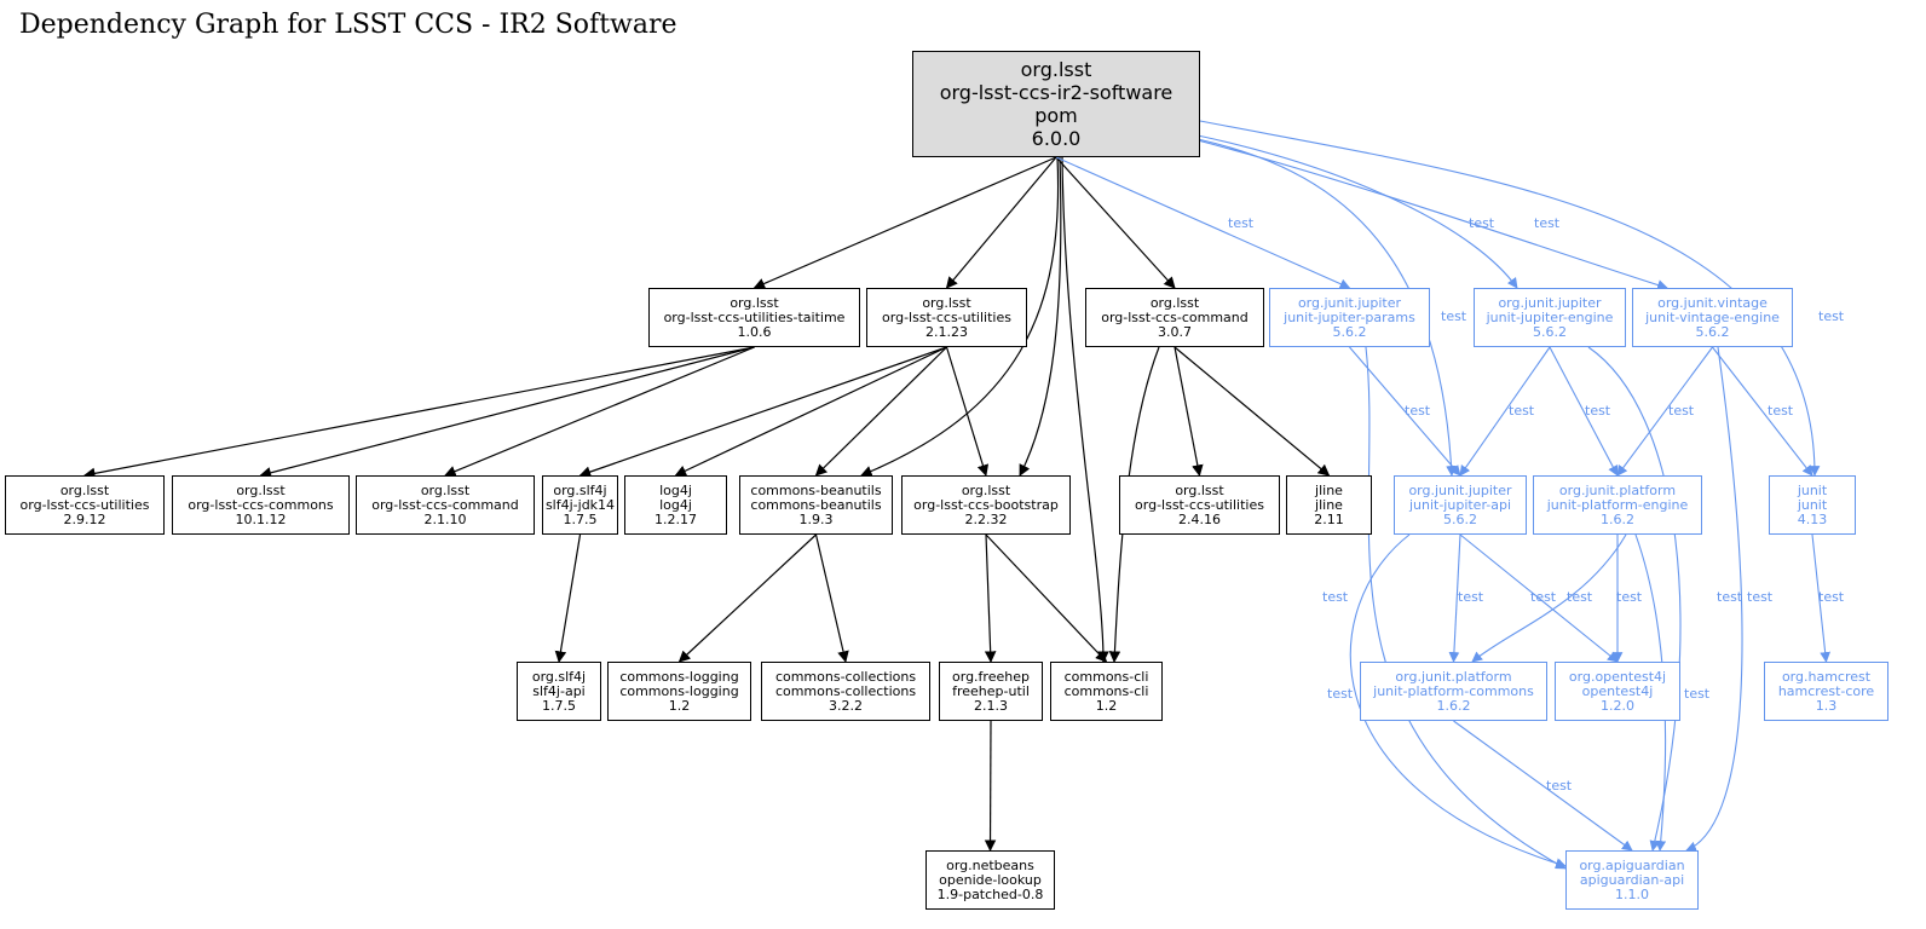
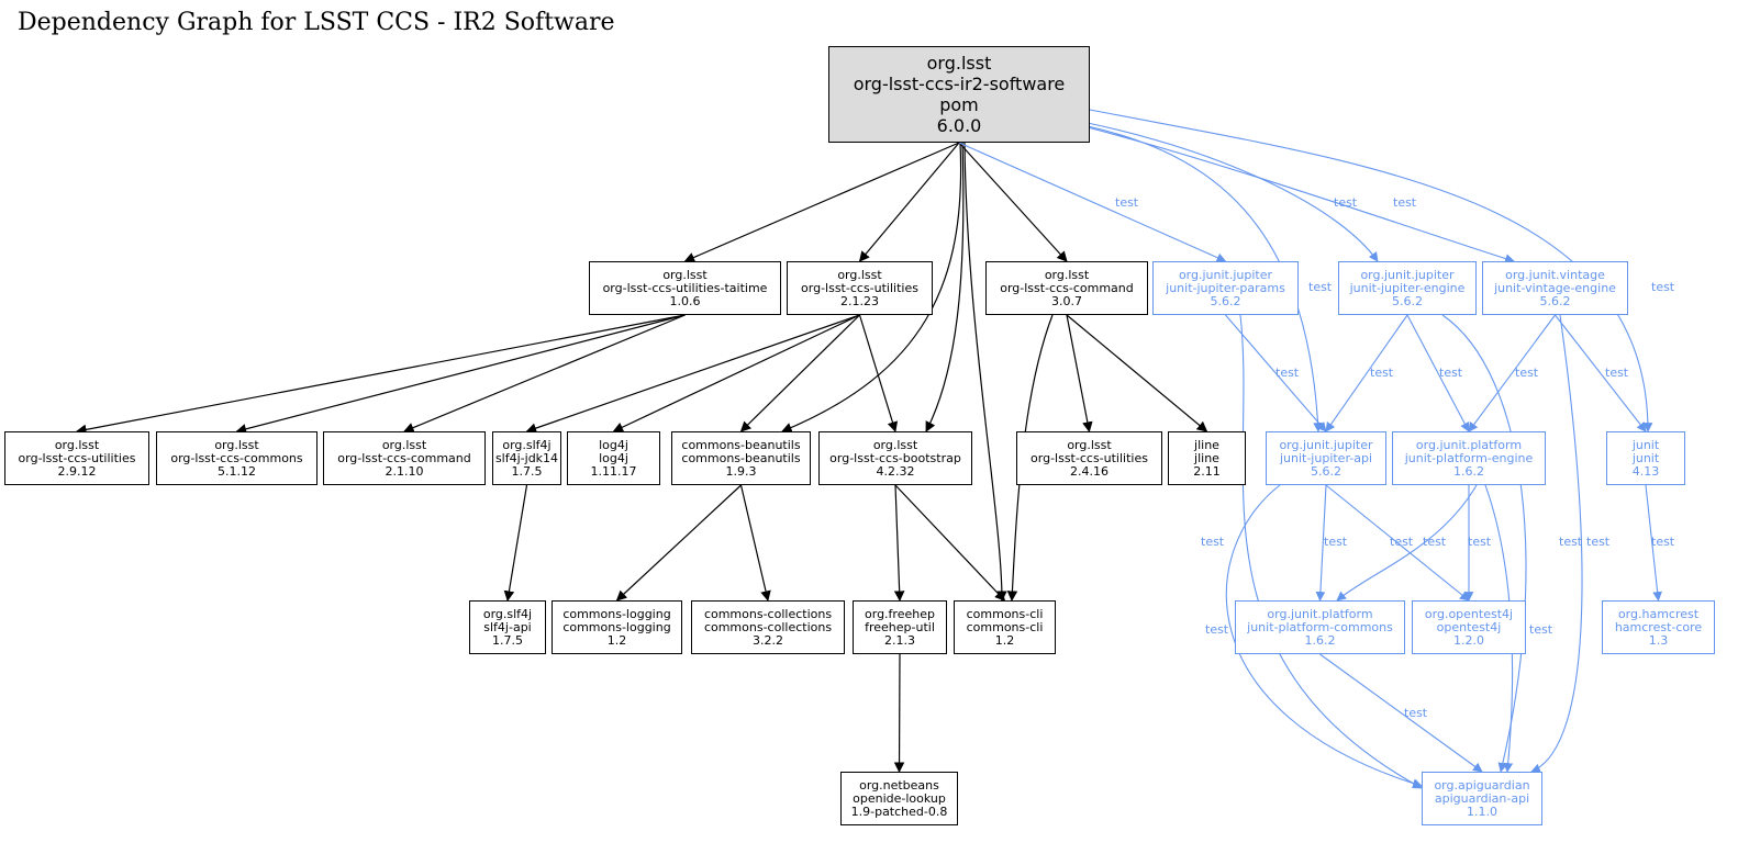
  Dependency Graph for LSST CCS - IR2 Software
  org.lsst
  org-lsst-ccs-ir2-software
  pom
  6.0.0
  org.lsst
  org-lsst-ccs-utilities-taitime
  1.0.6
  org.lsst
  org-lsst-ccs-utilities
  2.1.23
  org.lsst
  org-lsst-ccs-command
  3.0.7
  org.junit.jupiter
  junit-jupiter-params
  5.6.2
  org.junit.jupiter
  junit-jupiter-engine
  5.6.2
  org.junit.vintage
  junit-vintage-engine
  5.6.2
  org.lsst
  org-lsst-ccs-utilities
  2.9.12
  org.lsst
  org-lsst-ccs-commons
- 10.1.12
+ 5.1.12
  org.lsst
  org-lsst-ccs-command
  2.1.10
  org.slf4j
  slf4j-jdk14
  1.7.5
  log4j
  log4j
- 1.2.17
+ 1.11.17
  commons-beanutils
  commons-beanutils
  1.9.3
  org.lsst
  org-lsst-ccs-bootstrap
- 2.2.32
+ 4.2.32
  org.lsst
  org-lsst-ccs-utilities
  2.4.16
  jline
  jline
  2.11
  org.junit.jupiter
  junit-jupiter-api
  5.6.2
  org.junit.platform
  junit-platform-engine
  1.6.2
  junit
  junit
  4.13
  org.slf4j
  slf4j-api
  1.7.5
  commons-logging
  commons-logging
  1.2
  commons-collections
  commons-collections
  3.2.2
  org.freehep
  freehep-util
  2.1.3
  commons-cli
  commons-cli
  1.2
  org.junit.platform
  junit-platform-commons
  1.6.2
  org.opentest4j
  opentest4j
  1.2.0
  org.hamcrest
  hamcrest-core
  1.3
  org.netbeans
  openide-lookup
  1.9-patched-0.8
  org.apiguardian
  apiguardian-api
  1.1.0
  test
  test
  test
  test
  test
  test
  test
  test
  test
  test
  test
  test
  test
  test
  test
  test
  test
  test
  test
  test
  test
